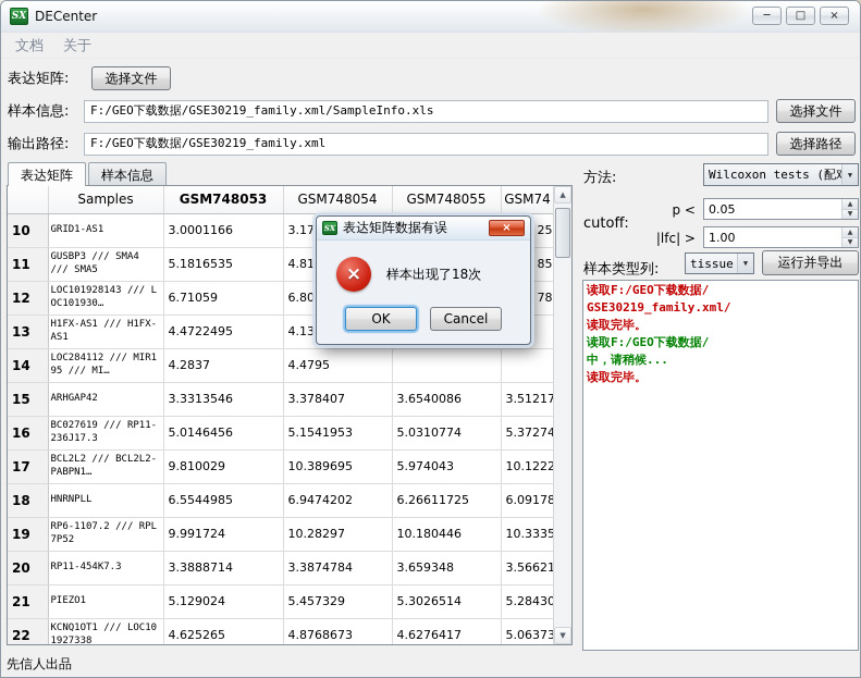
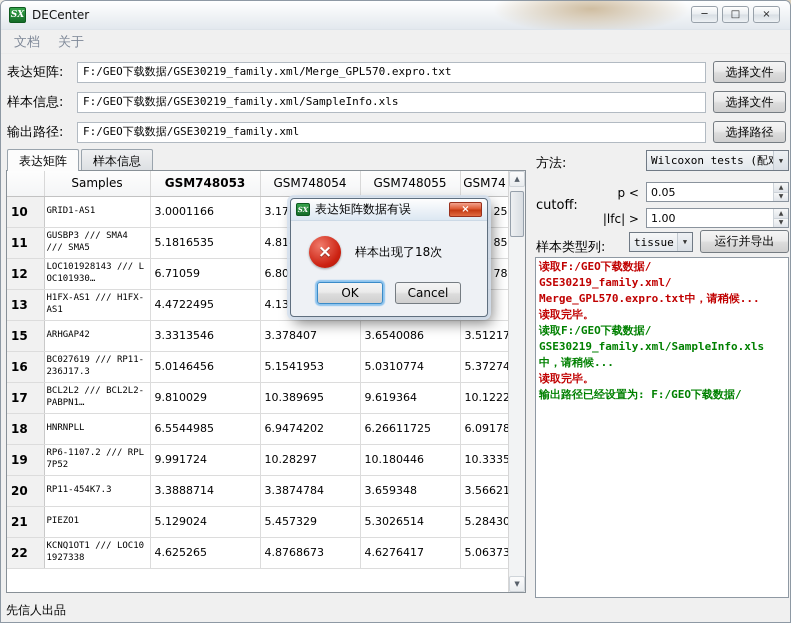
  SX
  DECenter
  ─
  □
  ×
  文档
  关于
  表达矩阵:
+ F:/GEO下载数据/GSE30219_family.xml/Merge_GPL570.expro.txt
  选择文件
  样本信息:
  F:/GEO下载数据/GSE30219_family.xml/SampleInfo.xls
  选择文件
  输出路径:
  F:/GEO下载数据/GSE30219_family.xml
  选择路径
  表达矩阵
  样本信息
  	Samples	GSM748053	GSM748054	GSM748055	GSM74
  10	GRID1-AS1	3.0001166	3.17		25
  11	GUSBP3 /// SMA4 /// SMA5	5.1816535	4.81		85
  12	LOC101928143 /// LOC101930…	6.71059	6.80		78
  13	H1FX-AS1 /// H1FX-AS1	4.4722495	4.13
- 14	LOC284112 /// MIR195 /// MI…	4.2837	4.4795
  15	ARHGAP42	3.3313546	3.378407	3.6540086	3.51217
  16	BC027619 /// RP11-236J17.3	5.0146456	5.1541953	5.0310774	5.37274
- 17	BCL2L2 /// BCL2L2-PABPN1…	9.810029	10.389695	5.974043	10.1222
+ 17	BCL2L2 /// BCL2L2-PABPN1…	9.810029	10.389695	9.619364	10.1222
  18	HNRNPLL	6.5544985	6.9474202	6.26611725	6.09178
  19	RP6-1107.2 /// RPL7P52	9.991724	10.28297	10.180446	10.3335
  20	RP11-454K7.3	3.3888714	3.3874784	3.659348	3.56621
  21	PIEZO1	5.129024	5.457329	5.3026514	5.28430
  22	KCNQ1OT1 /// LOC101927338	4.625265	4.8768673	4.6276417	5.06373
  ▲
  ▼
  方法:
  Wilcoxon tests (配
  ▼
  p <
  0.05
  cutoff:
  |lfc| >
  1.00
  样本类型列:
  tissue
  ▼
  运行并导出
  读取F:/GEO下载数据/
  GSE30219_family.xml/
+ Merge_GPL570.expro.txt中，请稍候...
  读取完毕。
  读取F:/GEO下载数据/
+ GSE30219_family.xml/SampleInfo.xls
  中，请稍候...
  读取完毕。
+ 输出路径已经设置为: F:/GEO下载数据/
  先信人出品
  SX
  表达矩阵数据有误
  ×
  ×
  样本出现了18次
  OK
  Cancel
